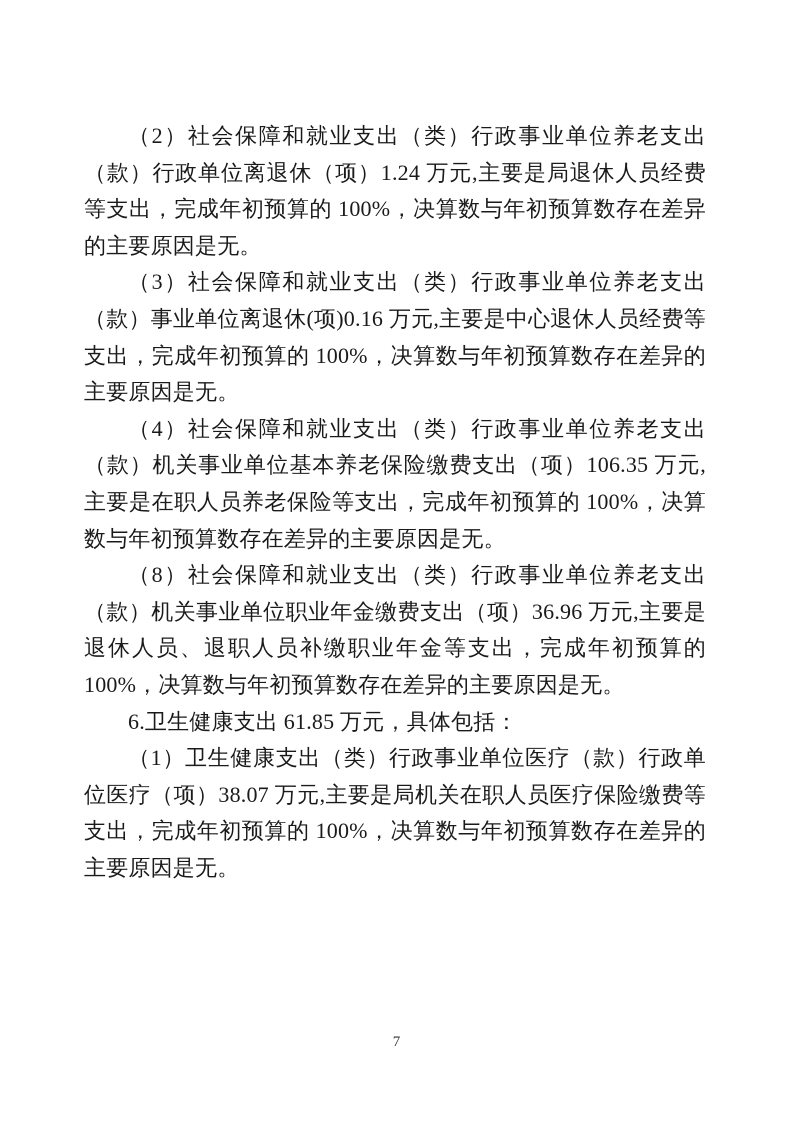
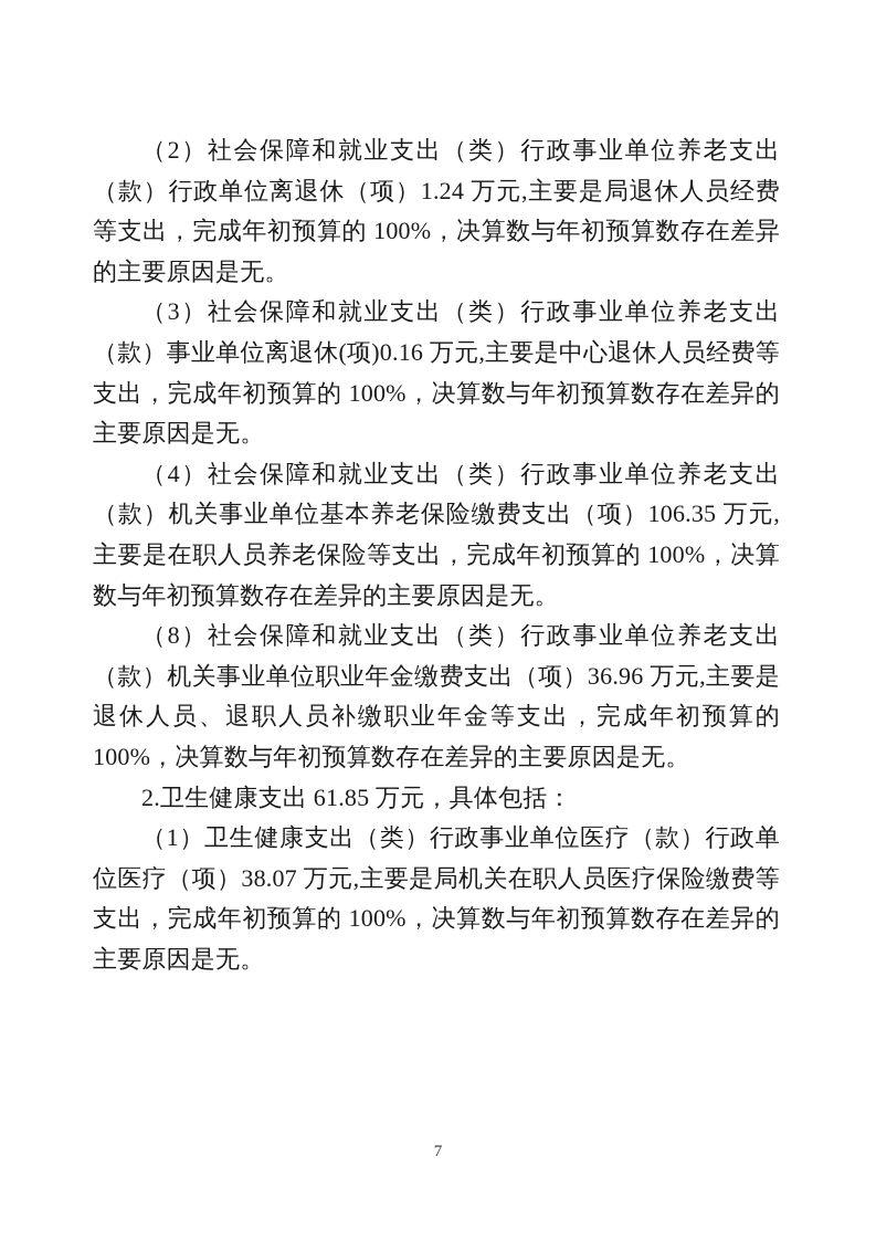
  （2）社会保障和就业支出（类）行政事业单位养老支出（款）行政单位离退休（项）1.24 万元,主要是局退休人员经费等支出，完成年初预算的 100%，决算数与年初预算数存在差异的主要原因是无。
  （3）社会保障和就业支出（类）行政事业单位养老支出（款）事业单位离退休(项)0.16 万元,主要是中心退休人员经费等支出，完成年初预算的 100%，决算数与年初预算数存在差异的主要原因是无。
  （4）社会保障和就业支出（类）行政事业单位养老支出（款）机关事业单位基本养老保险缴费支出（项）106.35 万元,主要是在职人员养老保险等支出，完成年初预算的 100%，决算数与年初预算数存在差异的主要原因是无。
  （8）社会保障和就业支出（类）行政事业单位养老支出（款）机关事业单位职业年金缴费支出（项）36.96 万元,主要是退休人员、退职人员补缴职业年金等支出，完成年初预算的 100%，决算数与年初预算数存在差异的主要原因是无。
- 6.卫生健康支出 61.85 万元，具体包括：
+ 2.卫生健康支出 61.85 万元，具体包括：
  （1）卫生健康支出（类）行政事业单位医疗（款）行政单位医疗（项）38.07 万元,主要是局机关在职人员医疗保险缴费等支出，完成年初预算的 100%，决算数与年初预算数存在差异的主要原因是无。
  7
